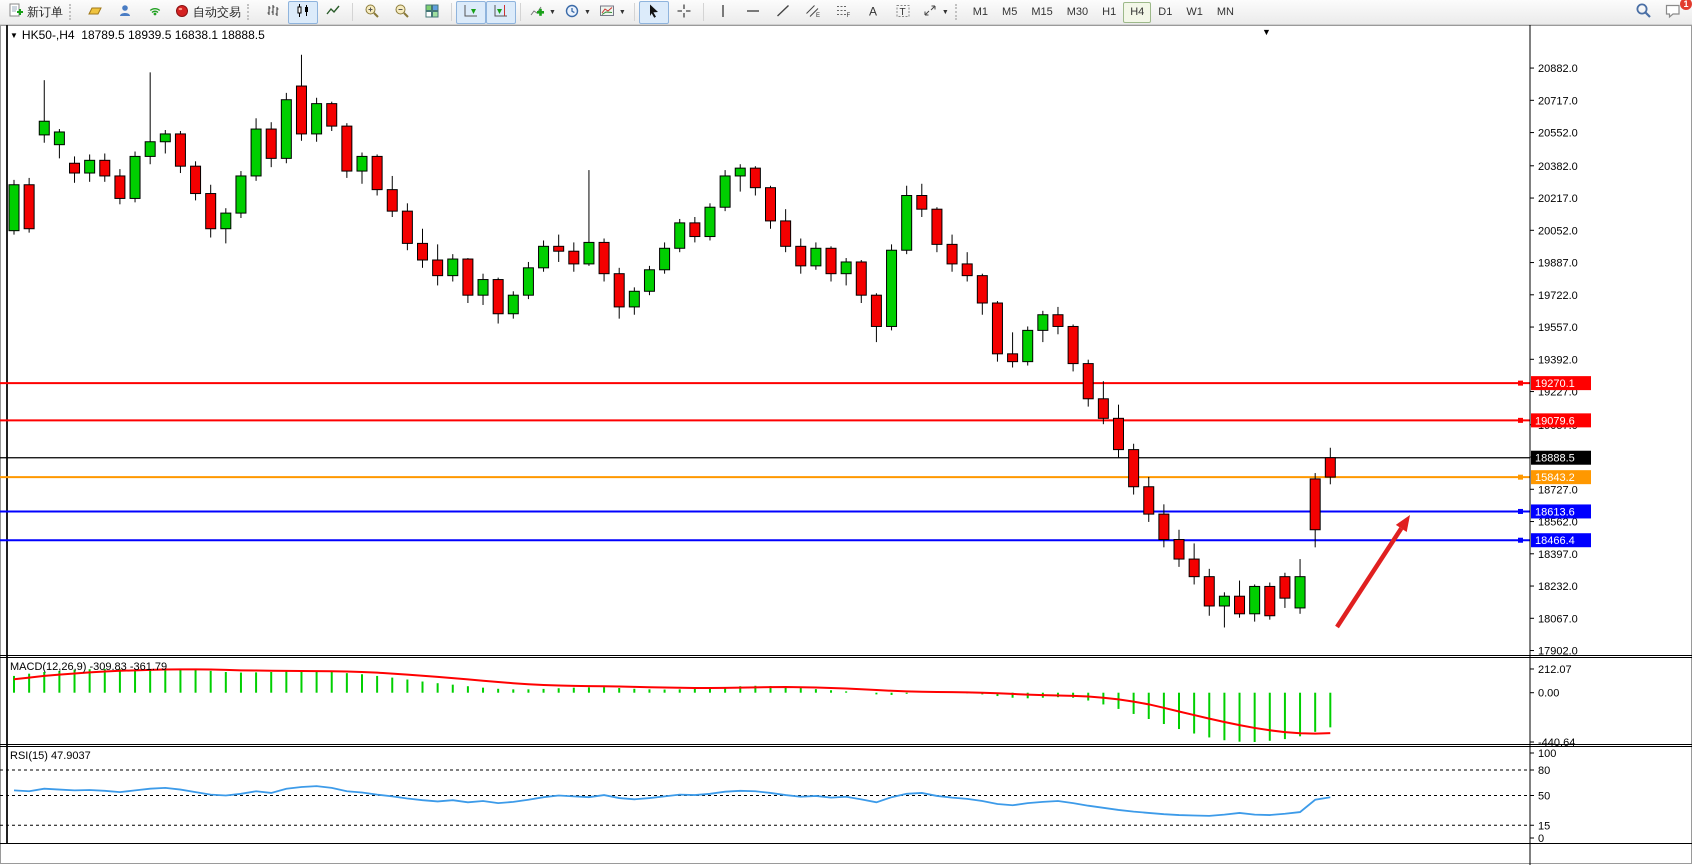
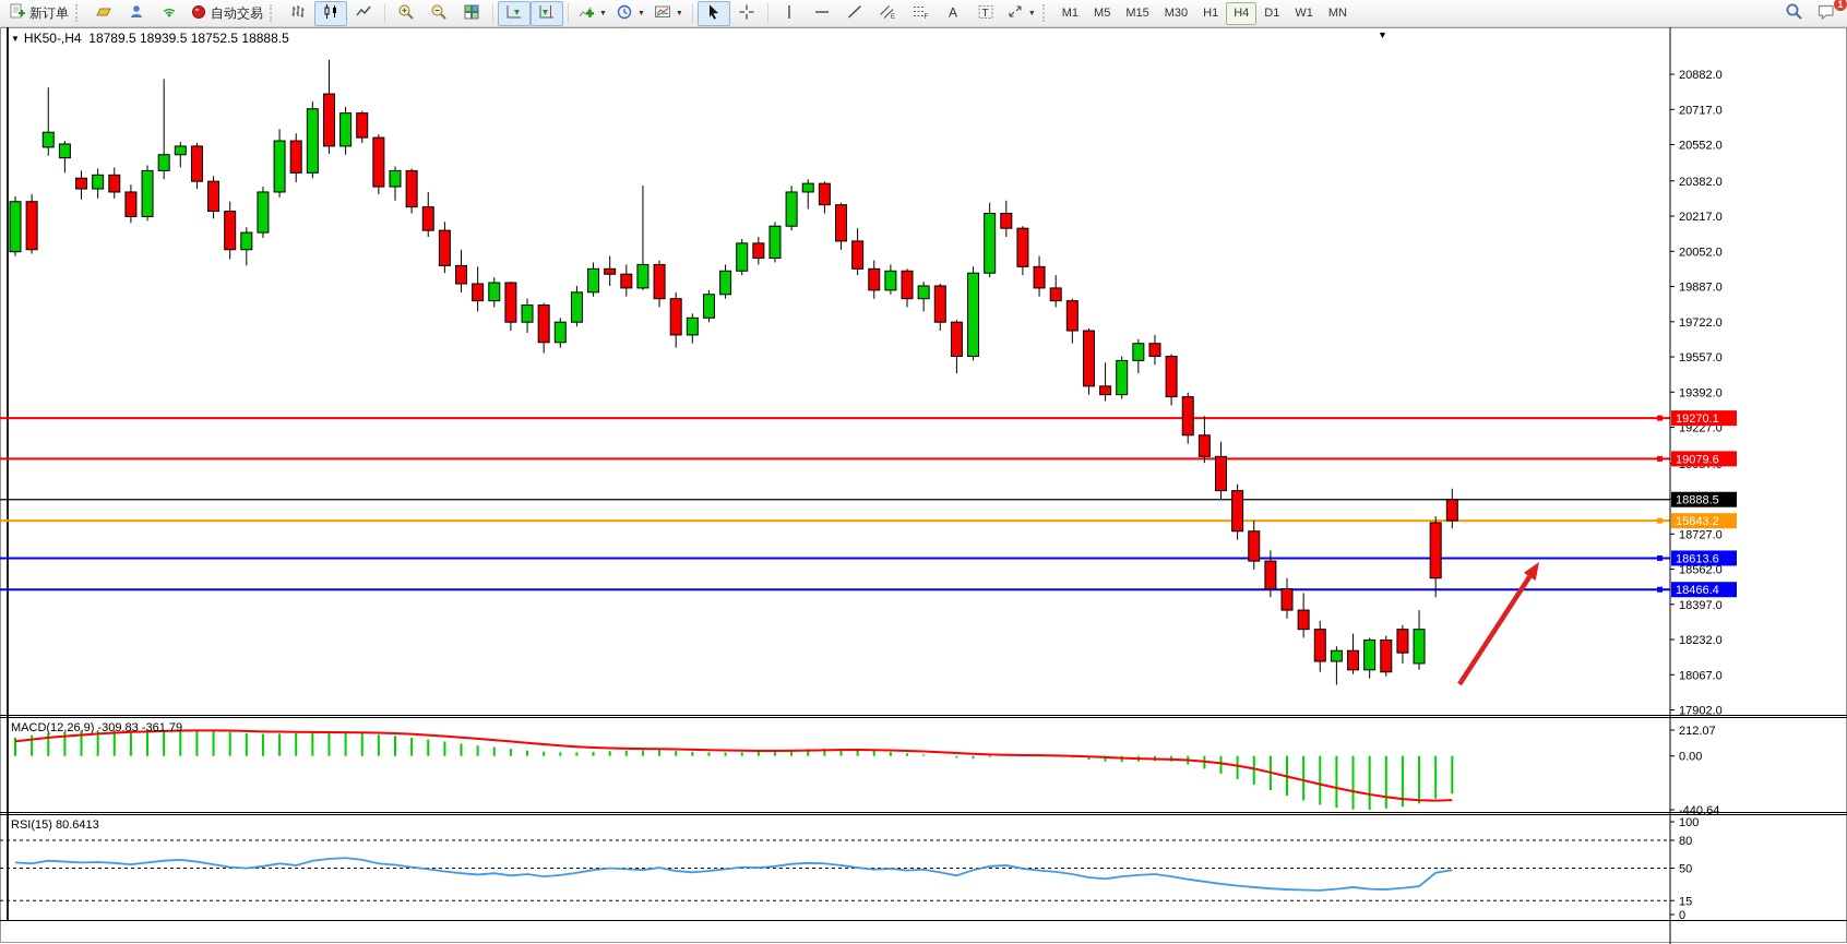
  新订单
  自动交易
  A
  T
  M1
  M5
  M15
  M30
  H1
  H4
  D1
  W1
  MN
  1
  20882.0
  20717.0
  20552.0
  20382.0
  20217.0
  20052.0
  19887.0
  19722.0
  19557.0
  19392.0
  19227.0
  18727.0
  18562.0
  18397.0
  18232.0
  18067.0
  17902.0
  212.07
  0.00
  -440.64
  100
  80
  50
  15
  0
  19270.1
  19079.6
  18888.5
  15843.2
  18613.6
  18466.4
  ▼
- ▼ HK50-,H4 18789.5 18939.5 16838.1 18888.5
+ ▼ HK50-,H4 18789.5 18939.5 18752.5 18888.5
  MACD(12,26,9) -309.83 -361.79
- RSI(15) 47.9037
+ RSI(15) 80.6413
